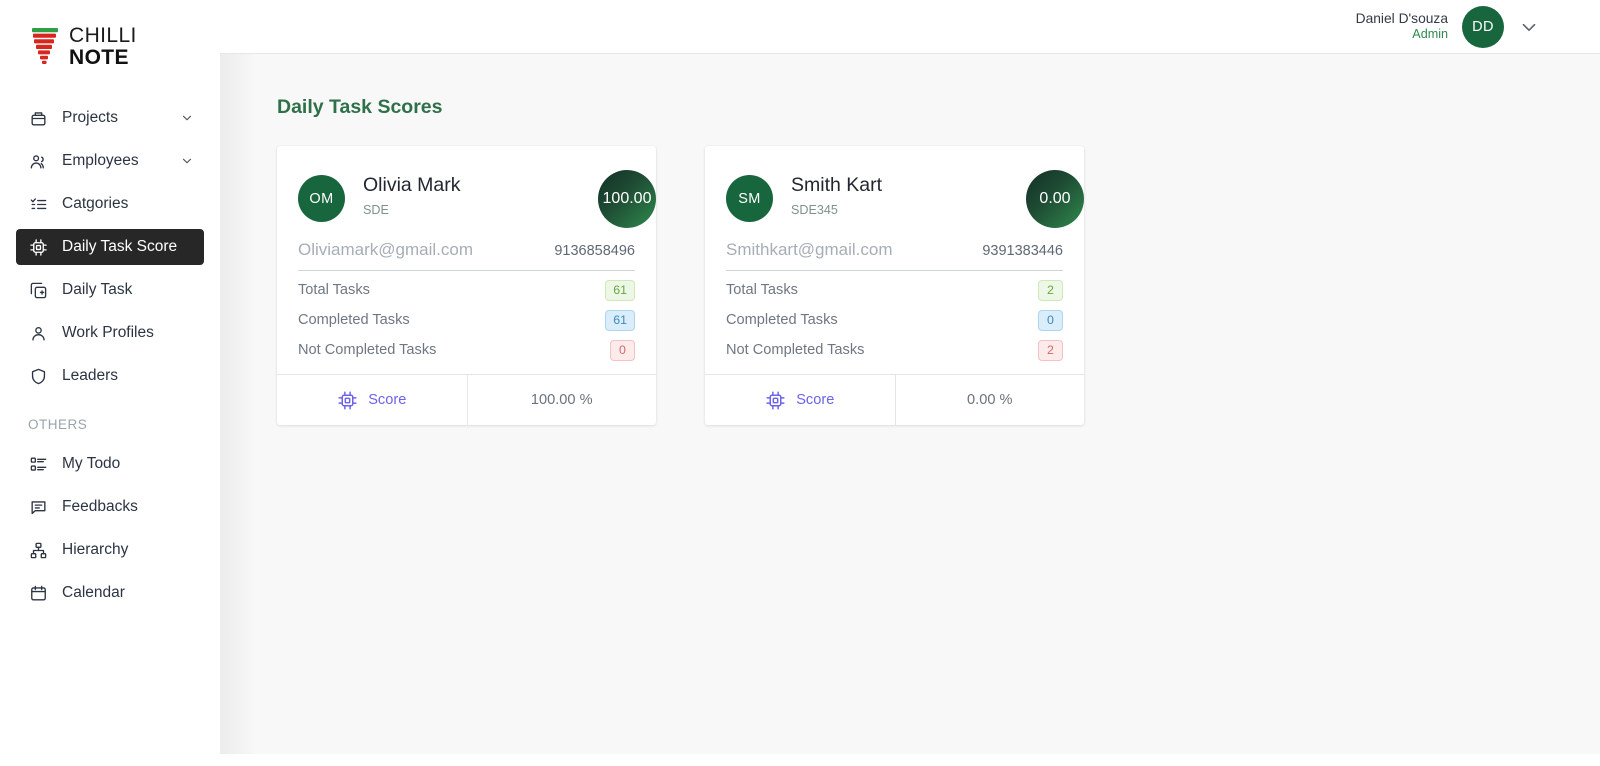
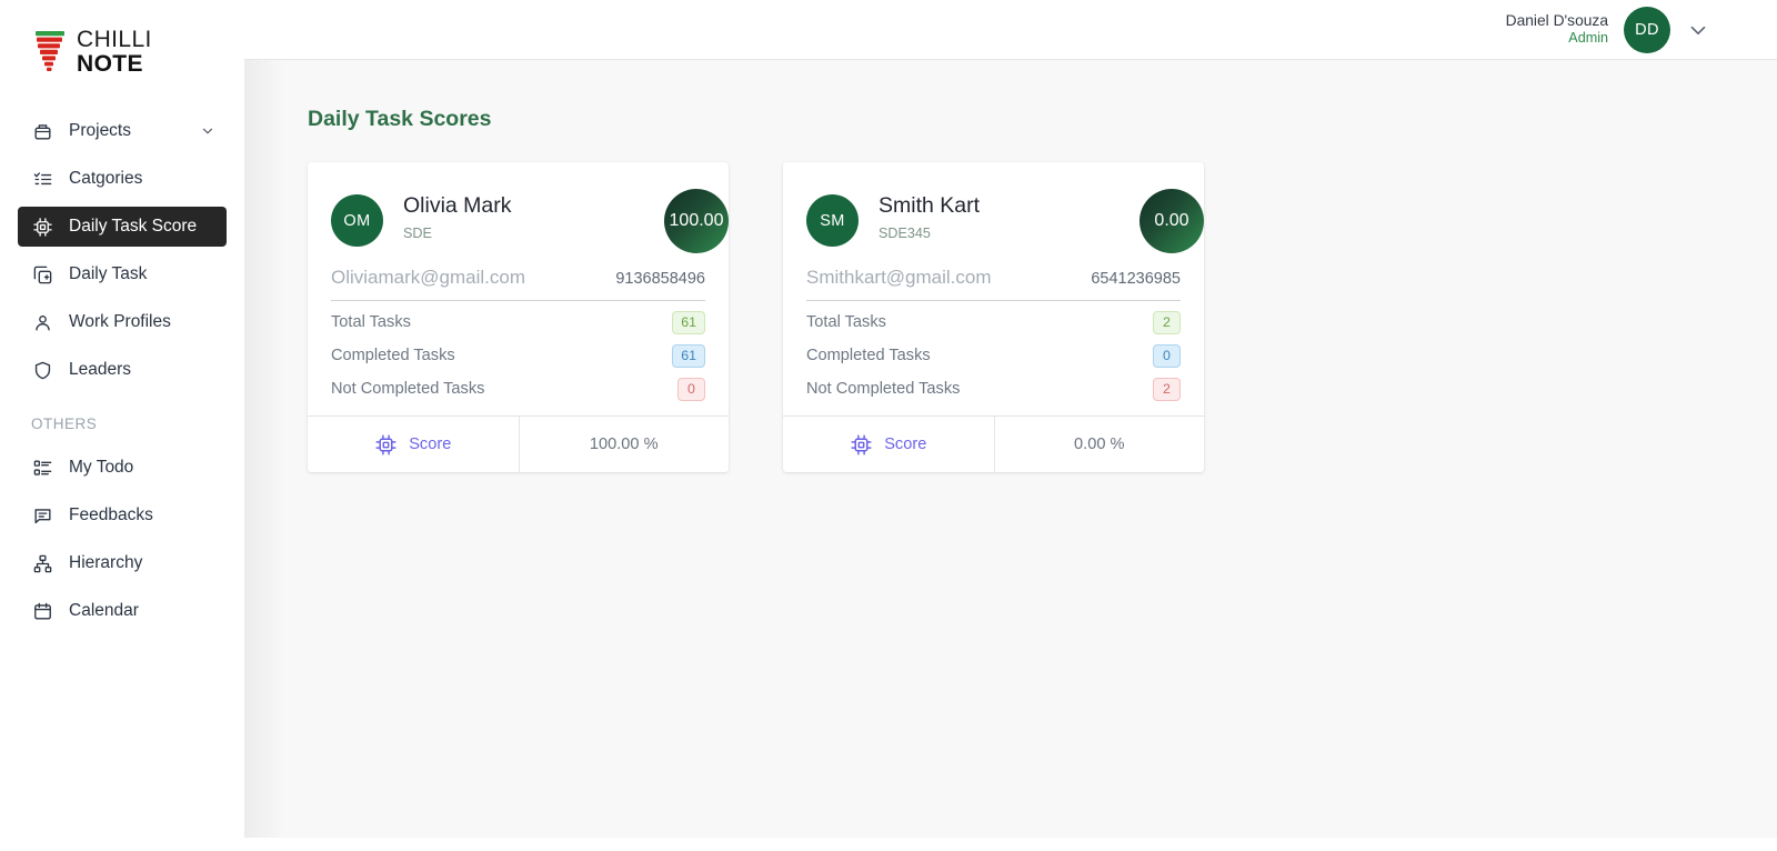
  CHILLI
  NOTE
  Projects
- Employees
  Catgories
  Daily Task Score
  Daily Task
  Work Profiles
  Leaders
  OTHERS
  My Todo
  Feedbacks
  Hierarchy
  Calendar
  Daniel D'souza
  Admin
  DD
  Daily Task Scores
  OM
  Olivia Mark
  SDE
  100.00
  Oliviamark@gmail.com
  9136858496
  Total Tasks
  61
  Completed Tasks
  61
  Not Completed Tasks
  0
  Score
  100.00 %
  SM
  Smith Kart
  SDE345
  0.00
  Smithkart@gmail.com
- 9391383446
+ 6541236985
  Total Tasks
  2
  Completed Tasks
  0
  Not Completed Tasks
  2
  Score
  0.00 %
